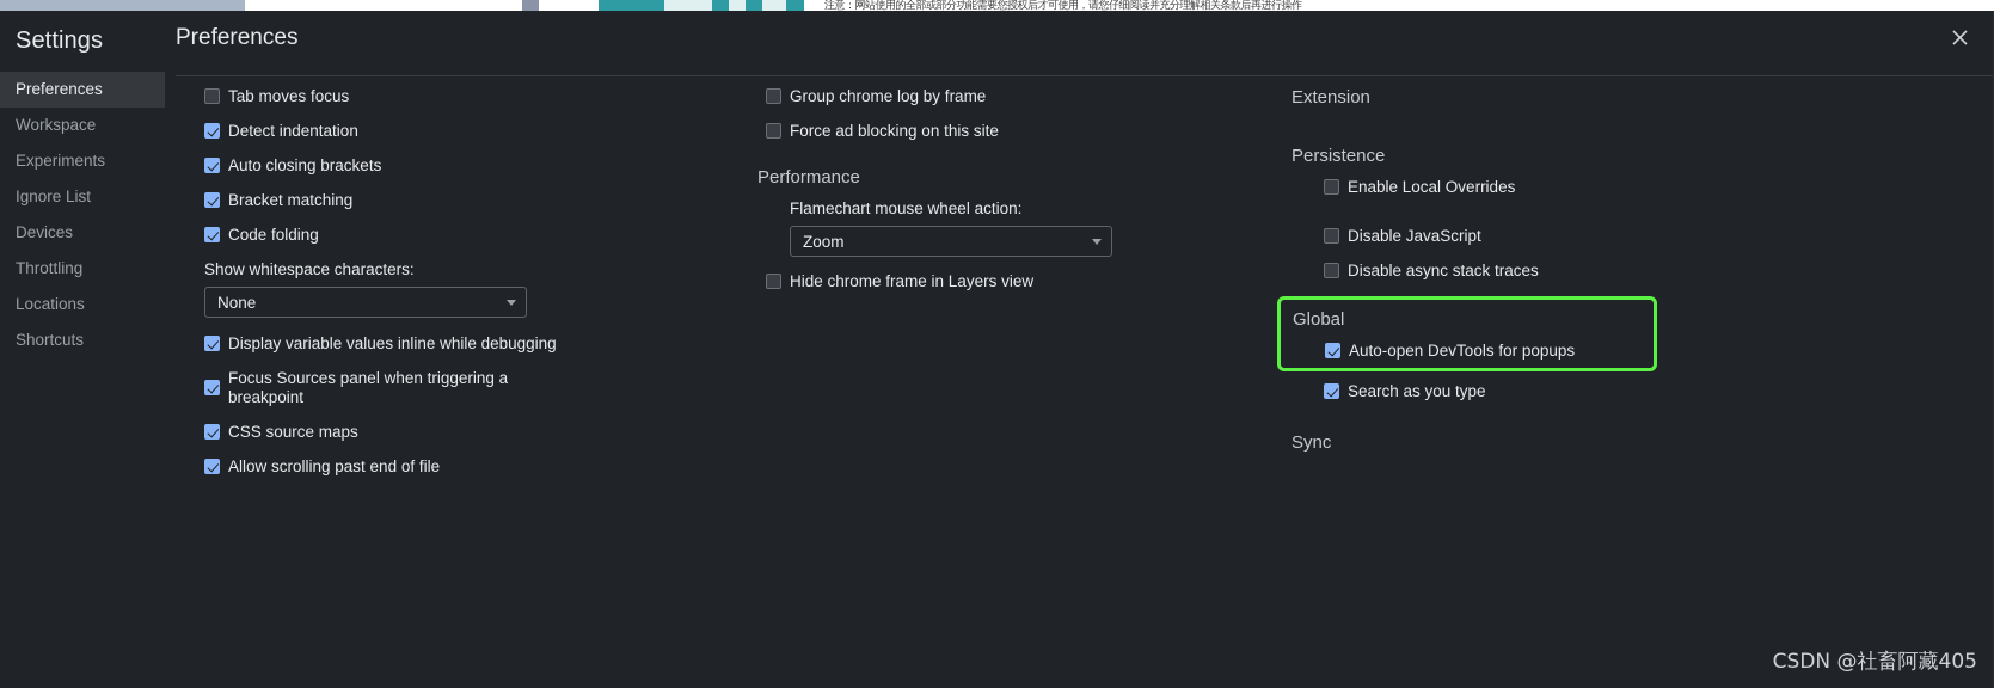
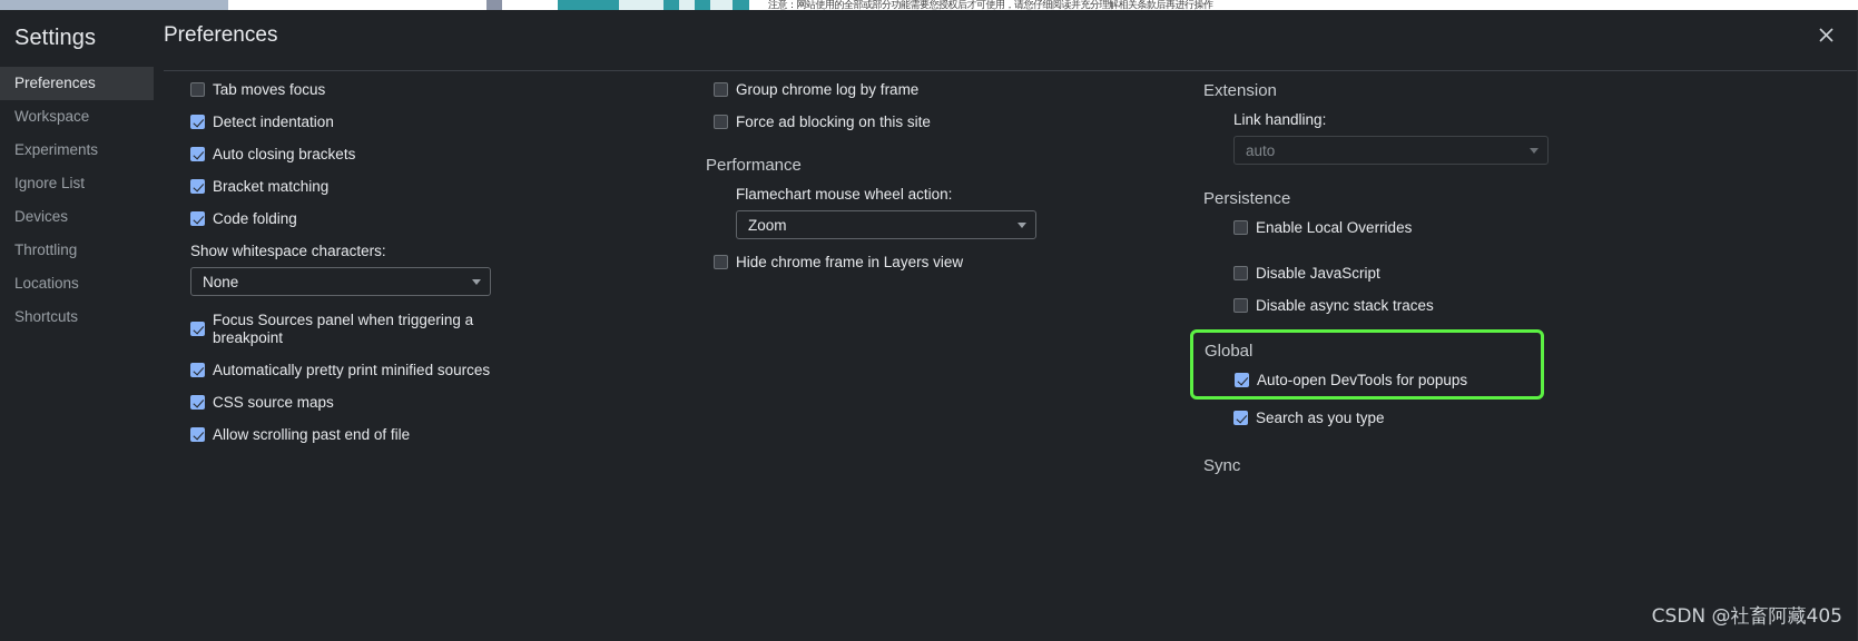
  注意：网站使用的全部或部分功能需要您授权后才可使用，请您仔细阅读并充分理解相关条款后再进行操作
  Settings
  Preferences
  Workspace
  Experiments
  Ignore List
  Devices
  Throttling
  Locations
  Shortcuts
  Preferences
  Tab moves focus
  Detect indentation
  Auto closing brackets
  Bracket matching
  Code folding
  Show whitespace characters:
  None
- Display variable values inline while debugging
  Focus Sources panel when triggering a breakpoint
+ Automatically pretty print minified sources
  CSS source maps
  Allow scrolling past end of file
  Group chrome log by frame
  Force ad blocking on this site
  Performance
  Flamechart mouse wheel action:
  Zoom
  Hide chrome frame in Layers view
  Extension
+ Link handling:
+ auto
  Persistence
  Enable Local Overrides
  Disable JavaScript
  Disable async stack traces
  Global
  Auto-open DevTools for popups
  Search as you type
  Sync
  CSDN @社畜阿藏405
